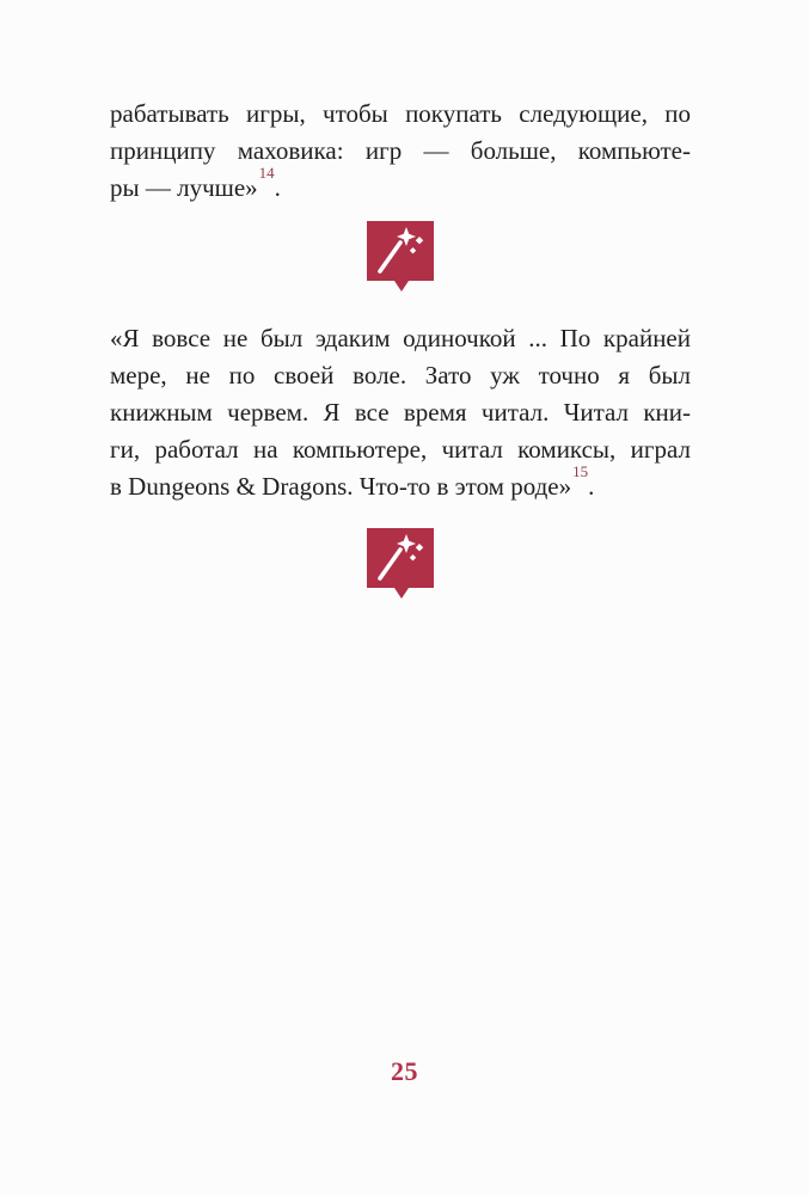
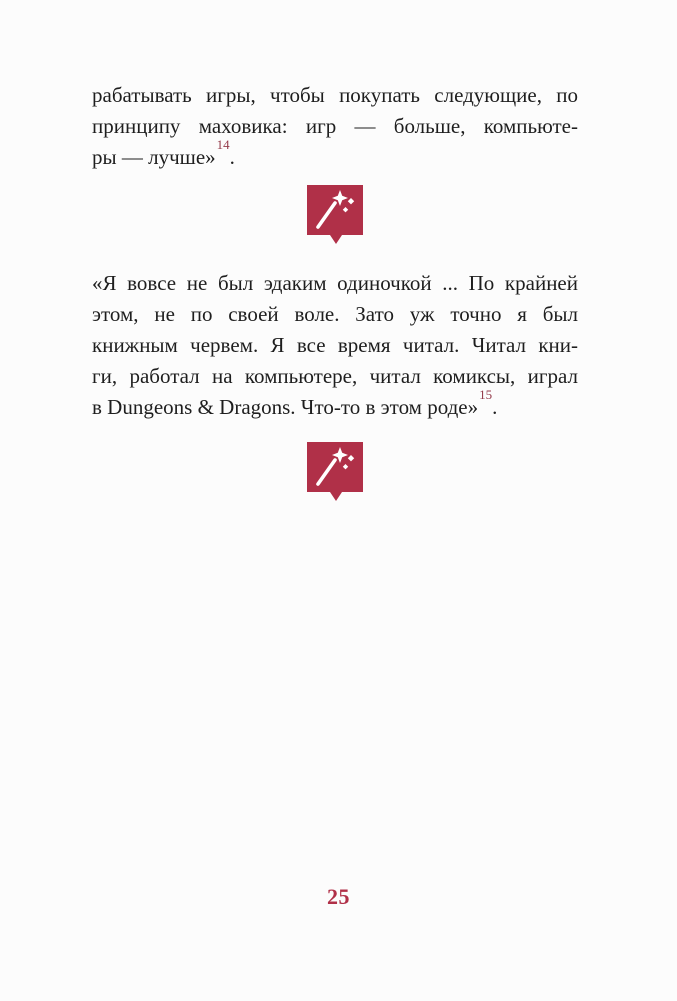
  рабатывать игры, чтобы покупать следующие, по
  принципу маховика: игр — больше, компьюте-
  ры — лучше»14.
  «Я вовсе не был эдаким одиночкой ... По крайней
- мере, не по своей воле. Зато уж точно я был
+ этом, не по своей воле. Зато уж точно я был
  книжным червем. Я все время читал. Читал кни-
  ги, работал на компьютере, читал комиксы, играл
  в Dungeons & Dragons. Что-то в этом роде»15.
  25
